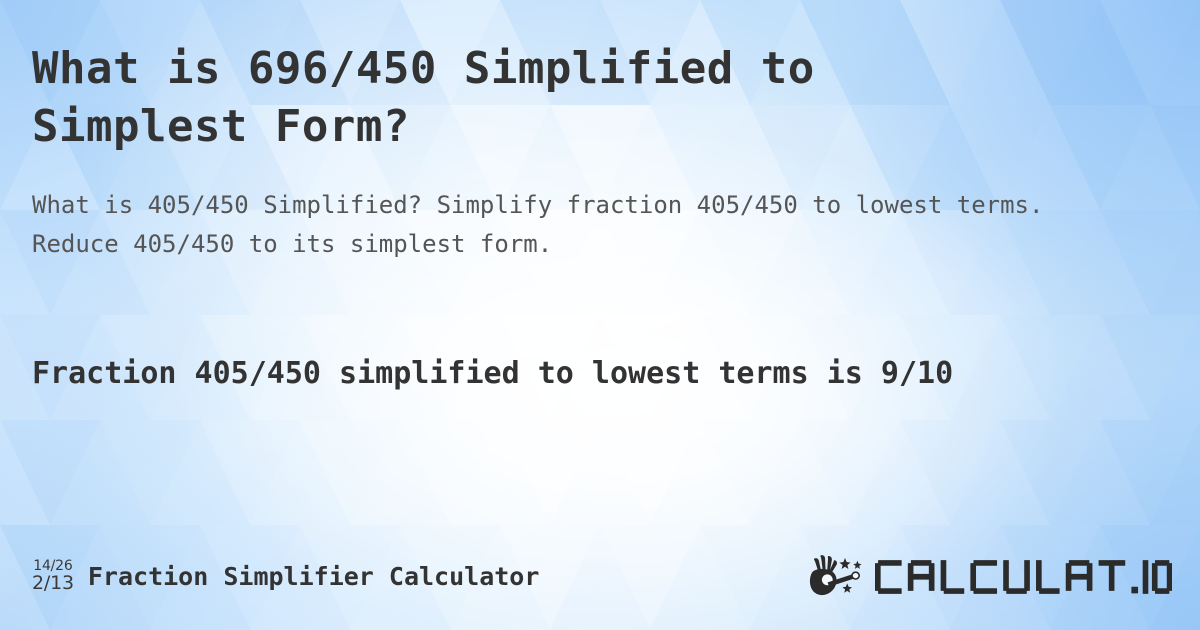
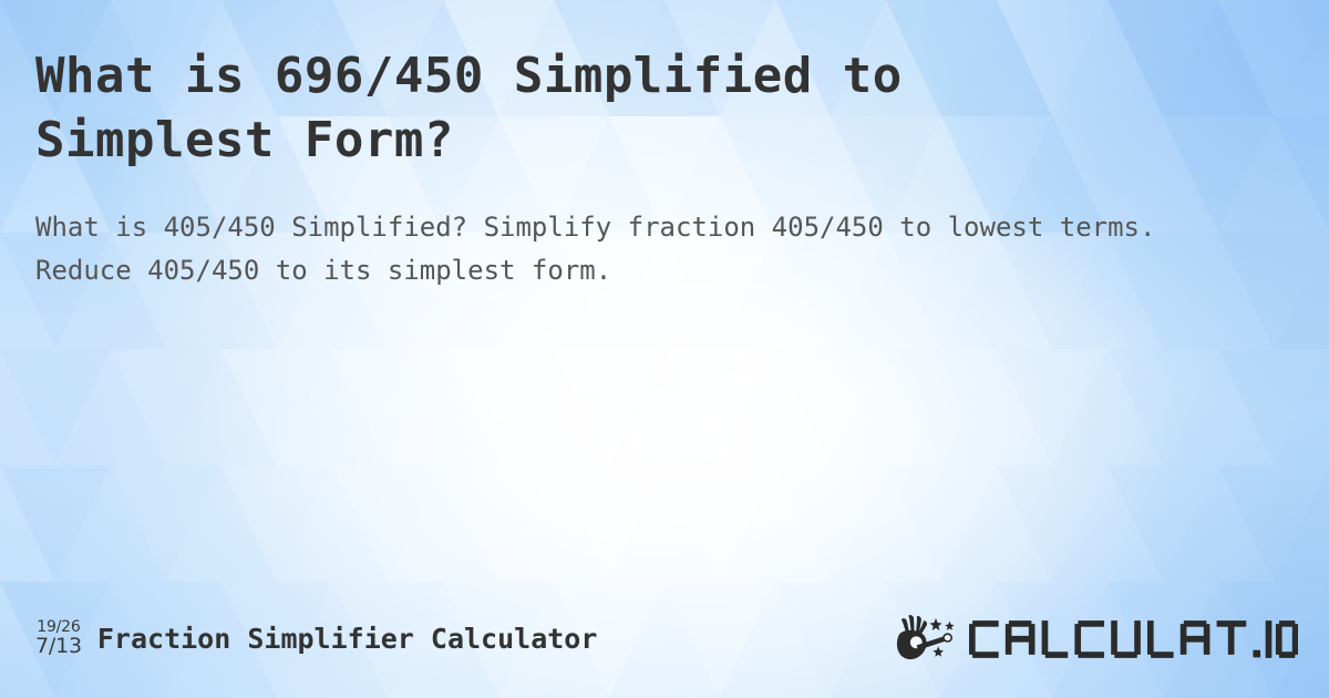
  What is 696/450 Simplified to Simplest Form?
  What is 405/450 Simplified? Simplify fraction 405/450 to lowest terms. Reduce 405/450 to its simplest form.
- Fraction 405/450 simplified to lowest terms is 9/10
- 14/26
+ 19/26
- 2/13
+ 7/13
  Fraction Simplifier Calculator
